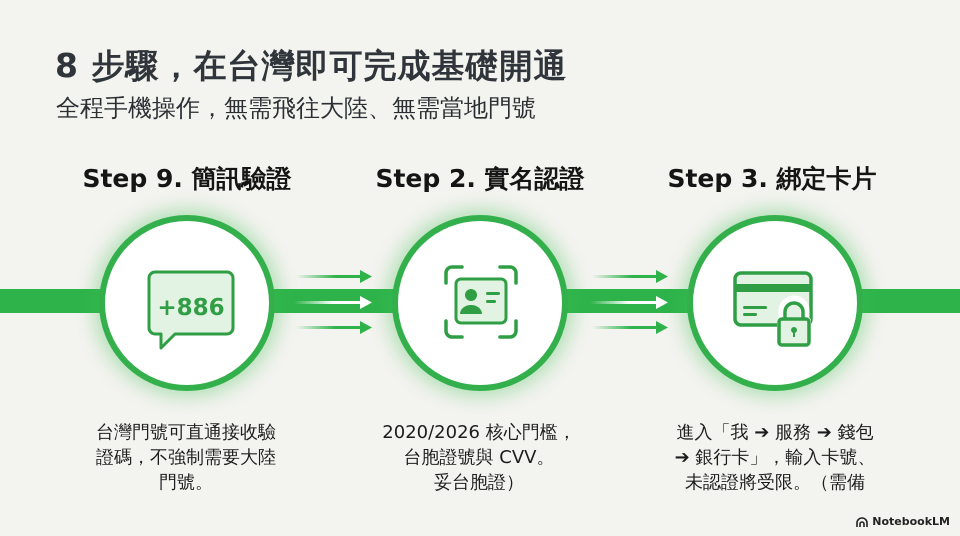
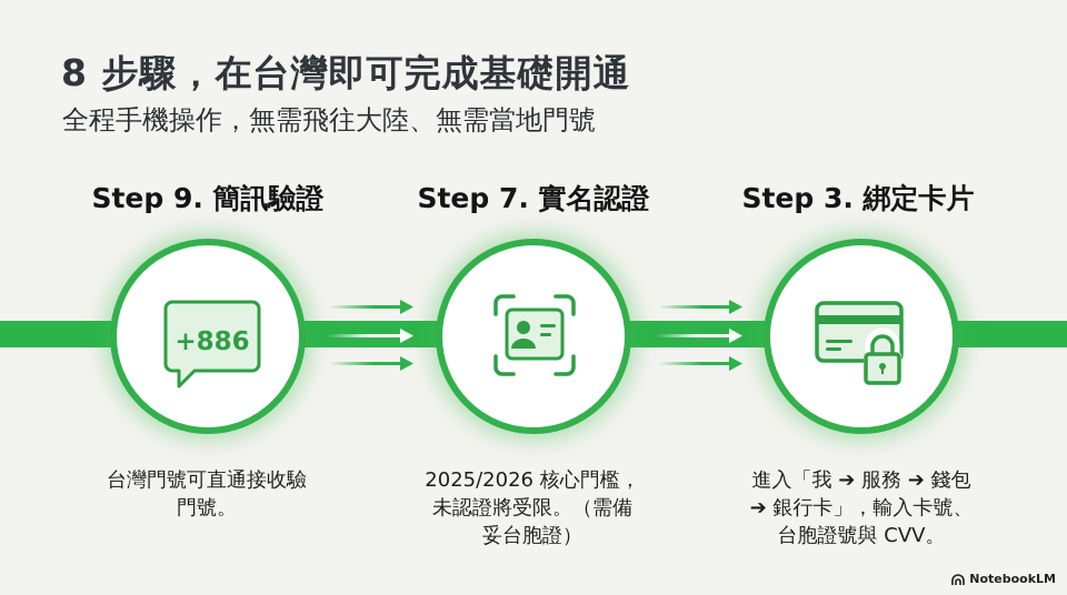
  8 步驟，在台灣即可完成基礎開通
  全程手機操作，無需飛往大陸、無需當地門號
  Step 9. 簡訊驗證
- Step 2. 實名認證
+ Step 7. 實名認證
  Step 3. 綁定卡片
  +886
  台灣門號可直通接收驗
- 證碼，不強制需要大陸
  門號。
- 2020/2026 核心門檻，
+ 2025/2026 核心門檻，
- 台胞證號與 CVV。
+ 未認證將受限。（需備
  妥台胞證）
  進入「我 ➔ 服務 ➔ 錢包
  ➔ 銀行卡」，輸入卡號、
- 未認證將受限。（需備
+ 台胞證號與 CVV。
  NotebookLM
